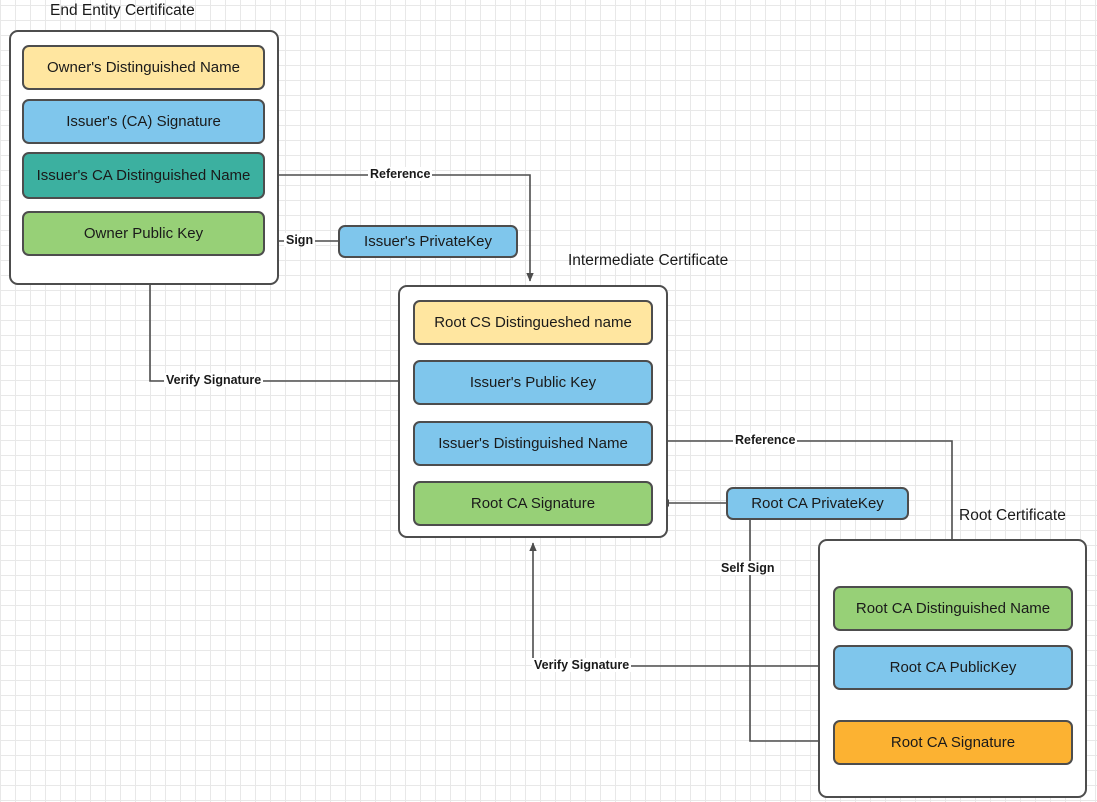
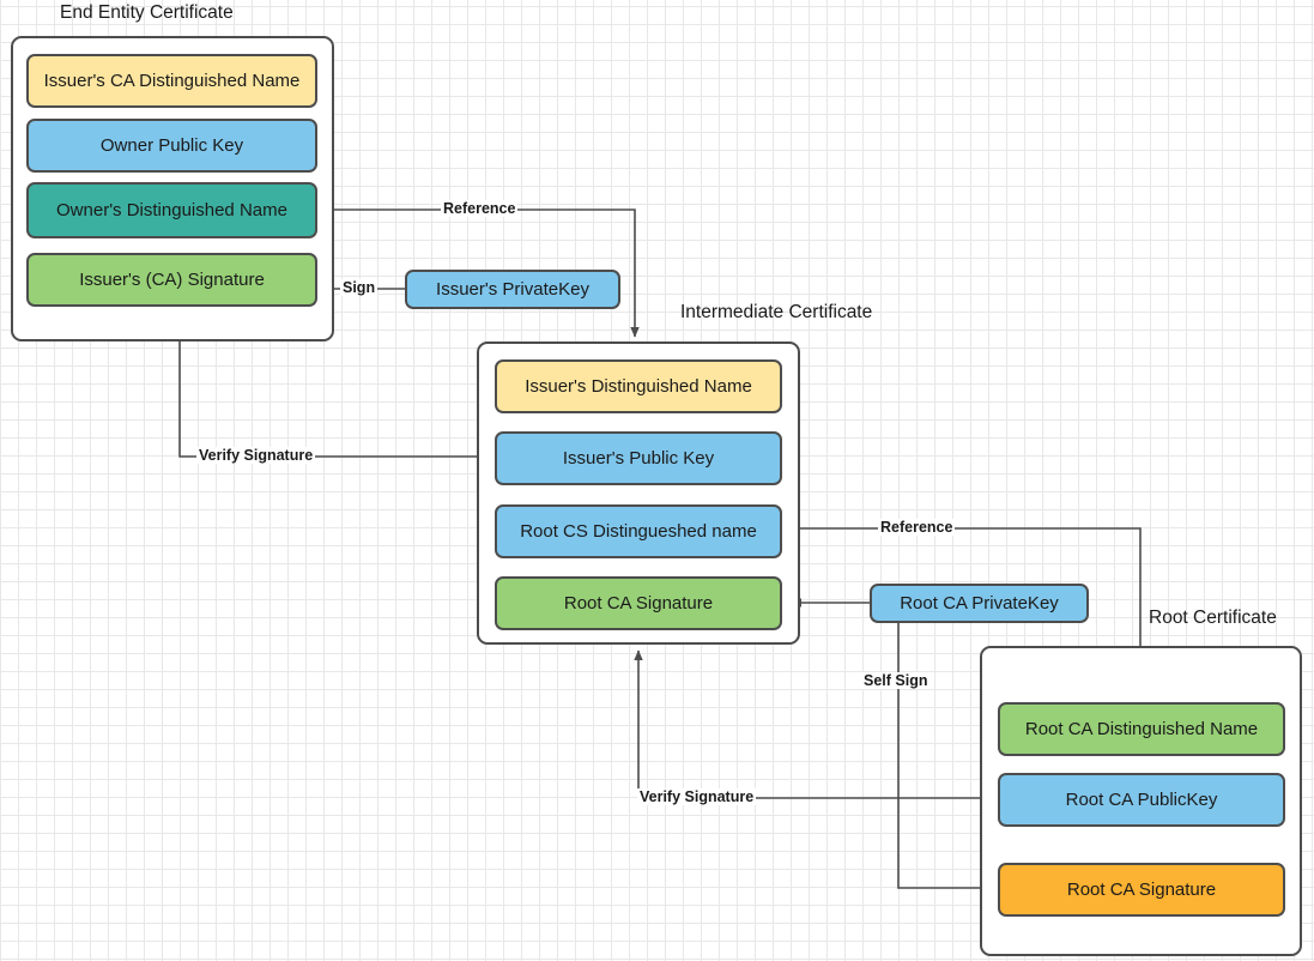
  End Entity Certificate
- Owner's Distinguished Name
+ Issuer's CA Distinguished Name
- Issuer's (CA) Signature
+ Owner Public Key
- Issuer's CA Distinguished Name
+ Owner's Distinguished Name
- Owner Public Key
+ Issuer's (CA) Signature
  Issuer's PrivateKey
  Intermediate Certificate
- Root CS Distingueshed name
+ Issuer's Distinguished Name
  Issuer's Public Key
- Issuer's Distinguished Name
+ Root CS Distingueshed name
  Root CA Signature
  Root CA PrivateKey
  Root Certificate
  Root CA Distinguished Name
  Root CA PublicKey
  Root CA Signature
  Reference
  Sign
  Verify Signature
  Reference
  Verify Signature
  Self Sign
